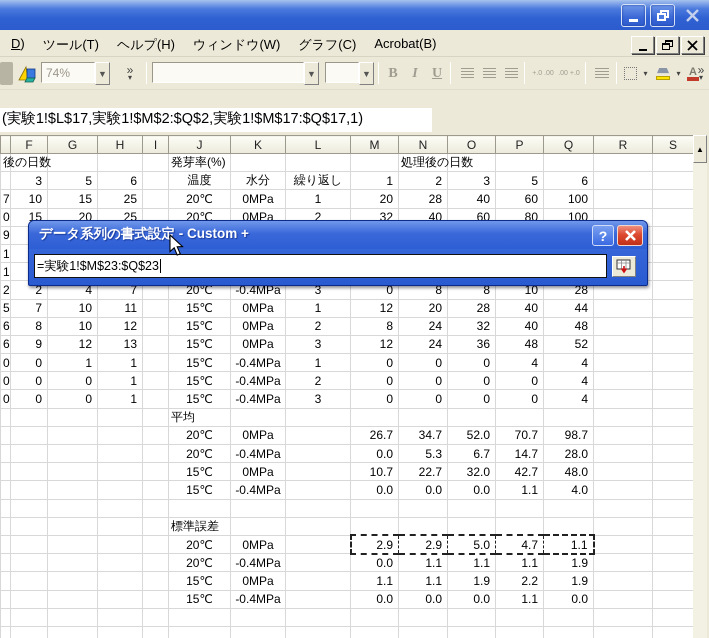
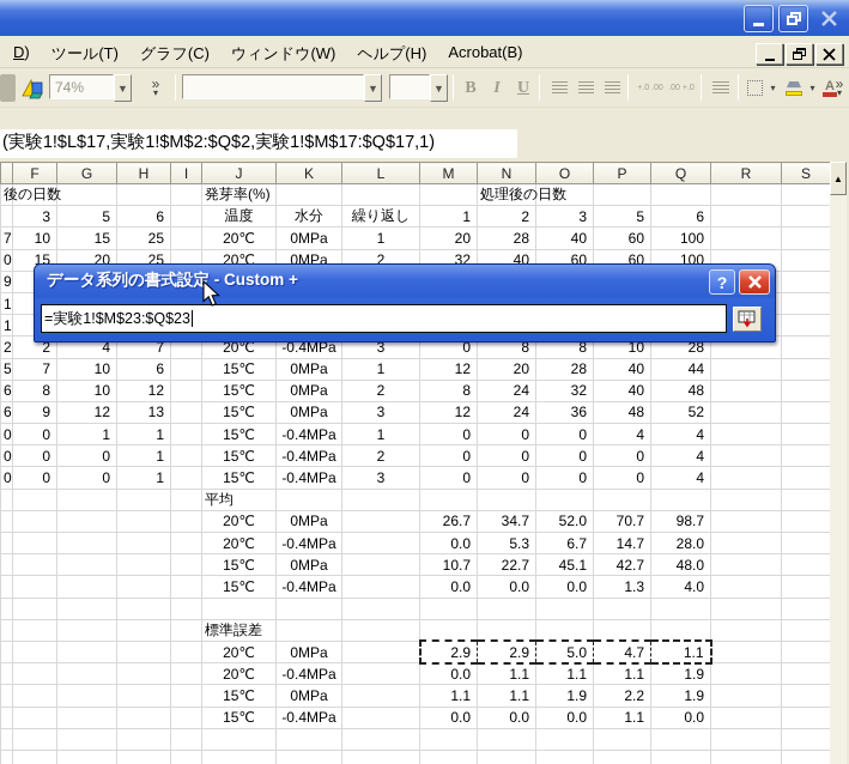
  D)
  ツール(T)
- ヘルプ(H)
+ グラフ(C)
  ウィンドウ(W)
- グラフ(C)
+ ヘルプ(H)
  Acrobat(B)
  74%
  ▼
  »
  ▾
  ▼
  ▼
  B
  I
  U
  ▾
  ▾
  A
  »
  ▾
  (実験1!$L$17,実験1!$M$2:$Q$2,実験1!$M$17:$Q$17,1)
  	F	G	H	I	J	K	L	M	N	O	P	Q	R	S
  後の日数					発芽率(%)				処理後の日数
  	3	5	6		温度	水分	繰り返し	1	2	3	5	6
  7	10	15	25		20℃	0MPa	1	20	28	40	60	100
- 0	15	20	25		20℃	0MPa	2	32	40	60	80	100
+ 0	15	20	25		20℃	0MPa	2	32	40	60	60	100
  9
  1
  1
  2	2	4	7		20℃	-0.4MPa	3	0	8	8	10	28
- 5	7	10	11		15℃	0MPa	1	12	20	28	40	44
+ 5	7	10	6		15℃	0MPa	1	12	20	28	40	44
  6	8	10	12		15℃	0MPa	2	8	24	32	40	48
  6	9	12	13		15℃	0MPa	3	12	24	36	48	52
  0	0	1	1		15℃	-0.4MPa	1	0	0	0	4	4
  0	0	0	1		15℃	-0.4MPa	2	0	0	0	0	4
  0	0	0	1		15℃	-0.4MPa	3	0	0	0	0	4
  					平均
  					20℃	0MPa		26.7	34.7	52.0	70.7	98.7
  					20℃	-0.4MPa		0.0	5.3	6.7	14.7	28.0
- 					15℃	0MPa		10.7	22.7	32.0	42.7	48.0
+ 					15℃	0MPa		10.7	22.7	45.1	42.7	48.0
- 					15℃	-0.4MPa		0.0	0.0	0.0	1.1	4.0
+ 					15℃	-0.4MPa		0.0	0.0	0.0	1.3	4.0
  					標準誤差
  					20℃	0MPa		2.9	2.9	5.0	4.7	1.1
  					20℃	-0.4MPa		0.0	1.1	1.1	1.1	1.9
  					15℃	0MPa		1.1	1.1	1.9	2.2	1.9
  					15℃	-0.4MPa		0.0	0.0	0.0	1.1	0.0
  ▲
  データ系列の書式設定 - Custom +
  ?
  =実験1!$M$23:$Q$23
